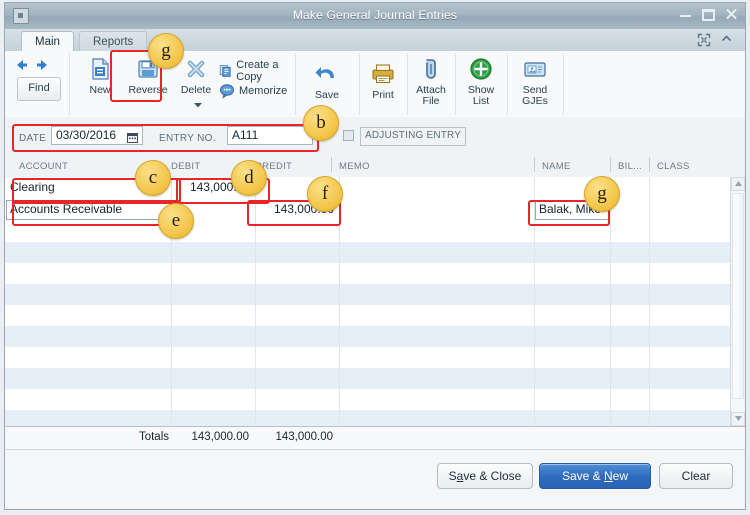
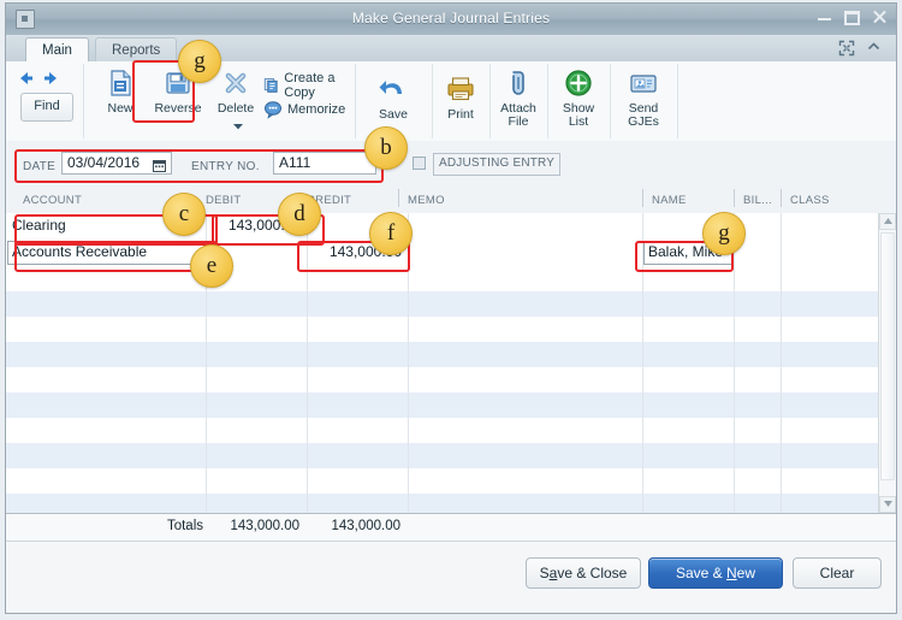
  Make General Journal Entries
  Main
  Reports
  Find
  New
  Reverse
  Delete
  Create a Copy
  Memorize
  Save
  Print
  Attach
  File
  Show
  List
  Send
  GJEs
  DATE
- 03/30/2016
+ 03/04/2016
  ENTRY NO.
  A111
  ADJUSTING ENTRY
  ACCOUNT
  DEBIT
  REDIT
  MEMO
  NAME
  BIL...
  CLASS
  Clearing
  143,000
  Accounts Receivable
  143,000
  Balak, Mi
  Totals
  143,000.00
  143,000.00
  Save & Close
  Save & New
  Clear
  g
  b
  c
  d
  e
  f
  g
